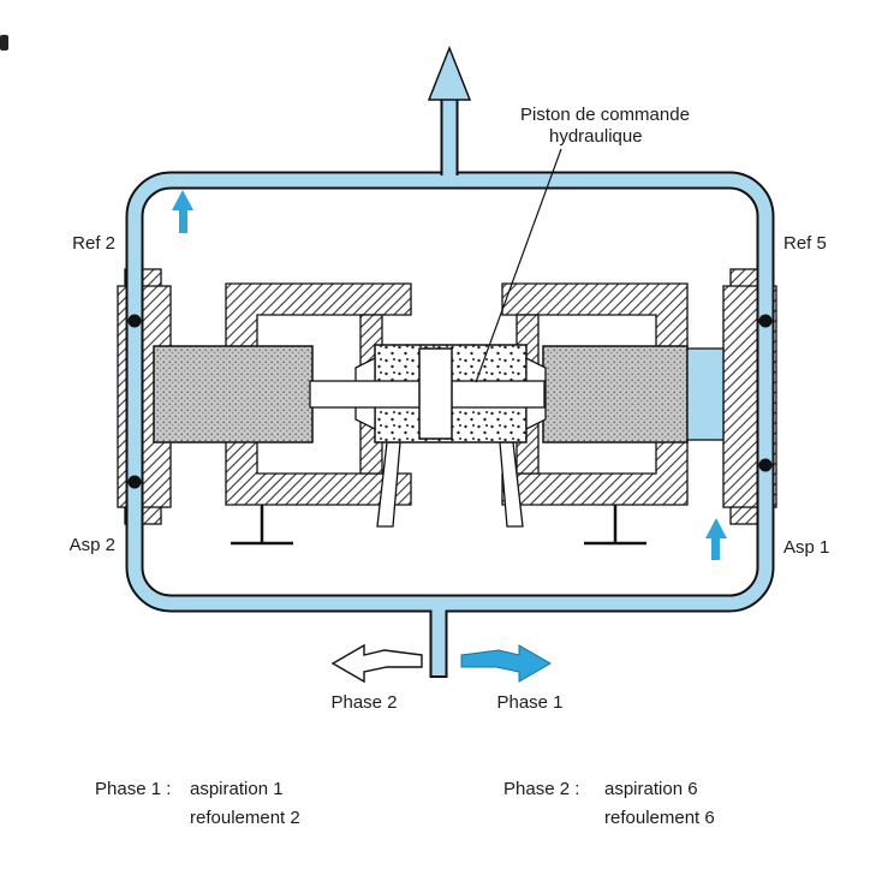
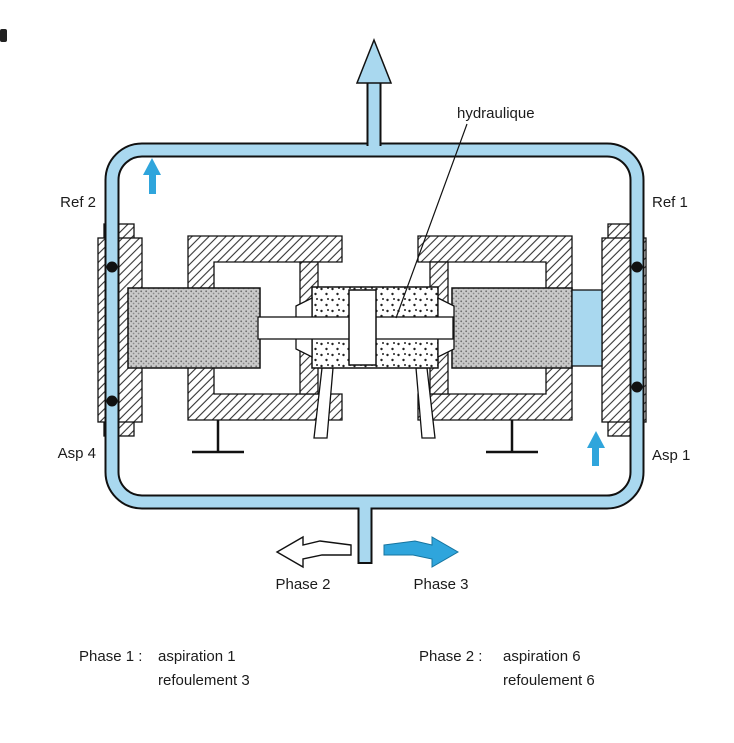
- Piston de commande
  hydraulique
  Ref 2
- Ref 5
+ Ref 1
- Asp 2
+ Asp 4
  Asp 1
  Phase 2
- Phase 1
+ Phase 3
  Phase 1 :
  aspiration 1
- refoulement 2
+ refoulement 3
  Phase 2 :
  aspiration 6
  refoulement 6
